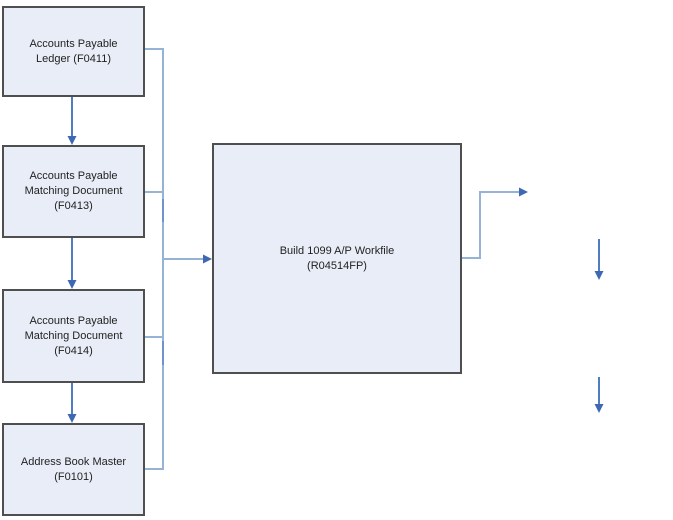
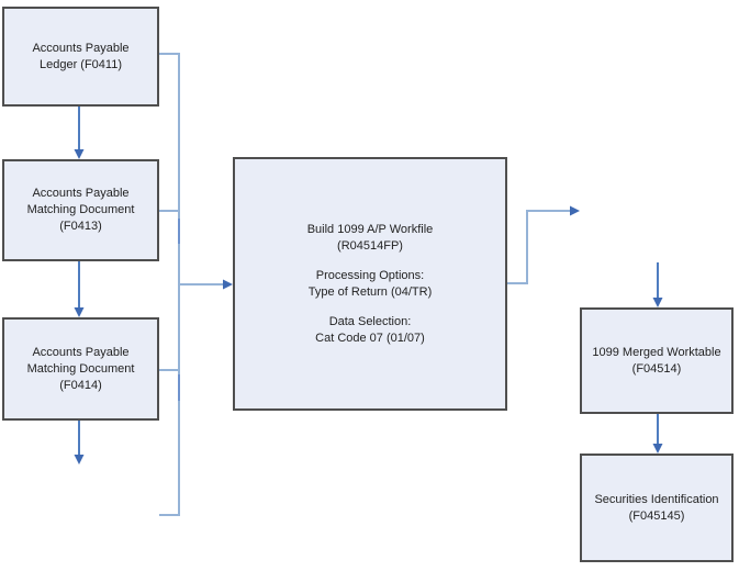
  Accounts Payable
  Ledger (F0411)
  Accounts Payable
  Matching Document
  (F0413)
  Accounts Payable
  Matching Document
  (F0414)
- Address Book Master
- (F0101)
  Build 1099 A/P Workfile
  (R04514FP)
+ Processing Options:
+ Type of Return (04/TR)
+ Data Selection:
+ Cat Code 07 (01/07)
+ 1099 Merged Worktable
+ (F04514)
+ Securities Identification
+ (F045145)
